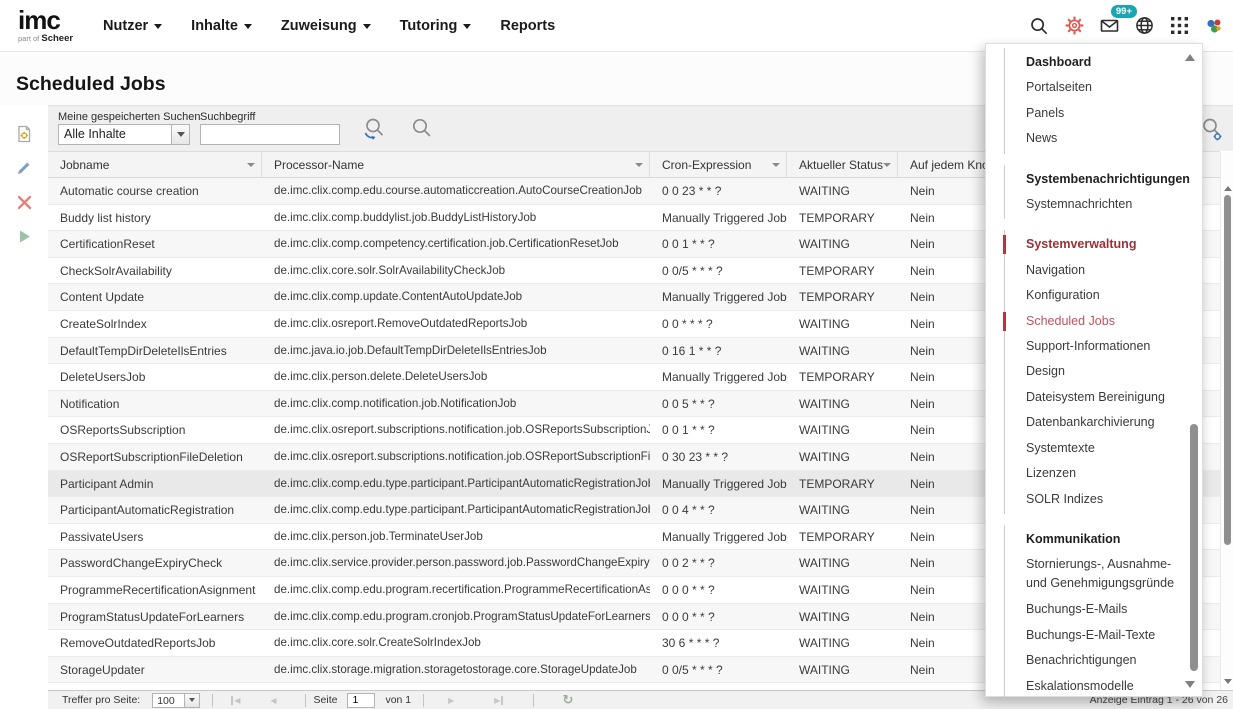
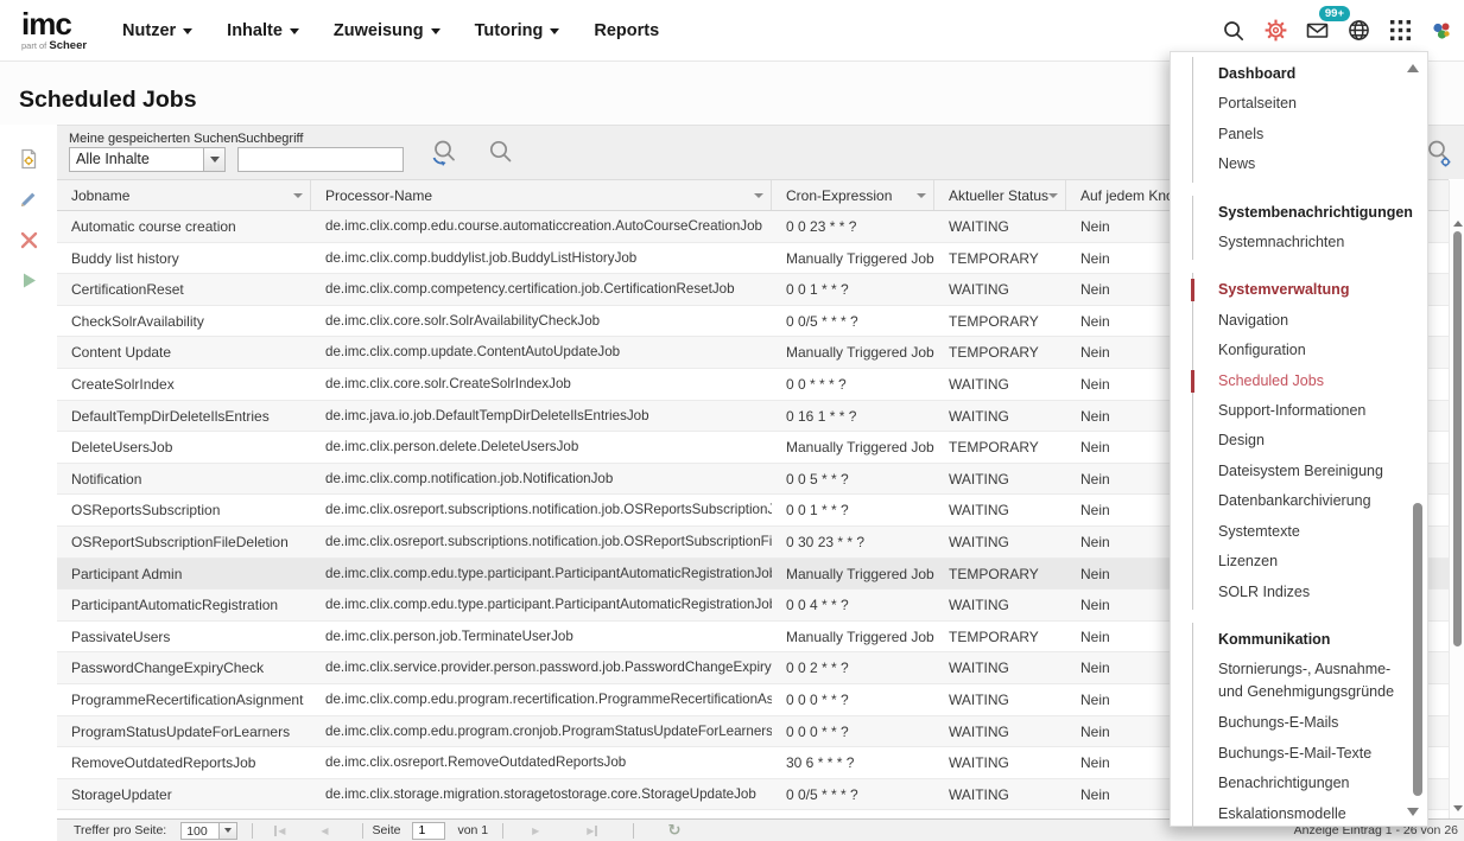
  imc
  part of Scheer
  Nutzer
  Inhalte
  Zuweisung
  Tutoring
  Reports
  99+
  Scheduled Jobs
  Meine gespeicherten Suchen
  Alle Inhalte
  Suchbegriff
  Jobname
  Processor-Name
  Cron-Expression
  Aktueller Status
  Automatic course creation
  de.imc.clix.comp.edu.course.automaticcreation.AutoCourseCreationJob
  0 0 23 * * ?
  WAITING
  Nein
  Buddy list history
  de.imc.clix.comp.buddylist.job.BuddyListHistoryJob
  Manually Triggered Job
  TEMPORARY
  Nein
  CertificationReset
  de.imc.clix.comp.competency.certification.job.CertificationResetJob
  0 0 1 * * ?
  WAITING
  Nein
  CheckSolrAvailability
  de.imc.clix.core.solr.SolrAvailabilityCheckJob
  0 0/5 * * * ?
  TEMPORARY
  Nein
  Content Update
  de.imc.clix.comp.update.ContentAutoUpdateJob
  Manually Triggered Job
  TEMPORARY
  Nein
  CreateSolrIndex
- de.imc.clix.osreport.RemoveOutdatedReportsJob
+ de.imc.clix.core.solr.CreateSolrIndexJob
  0 0 * * * ?
  WAITING
  Nein
  DefaultTempDirDeleteIlsEntries
  de.imc.java.io.job.DefaultTempDirDeleteIlsEntriesJob
  0 16 1 * * ?
  WAITING
  Nein
  DeleteUsersJob
  de.imc.clix.person.delete.DeleteUsersJob
  Manually Triggered Job
  TEMPORARY
  Nein
  Notification
  de.imc.clix.comp.notification.job.NotificationJob
  0 0 5 * * ?
  WAITING
  Nein
  OSReportsSubscription
  de.imc.clix.osreport.subscriptions.notification.job.OSReportsSubscriptionJ
  0 0 1 * * ?
  WAITING
  Nein
  OSReportSubscriptionFileDeletion
  de.imc.clix.osreport.subscriptions.notification.job.OSReportSubscriptionFi
  0 30 23 * * ?
  WAITING
  Nein
  Participant Admin
  de.imc.clix.comp.edu.type.participant.ParticipantAutomaticRegistrationJo
  Manually Triggered Job
  TEMPORARY
  Nein
  ParticipantAutomaticRegistration
  de.imc.clix.comp.edu.type.participant.ParticipantAutomaticRegistrationJo
  0 0 4 * * ?
  WAITING
  Nein
  PassivateUsers
  de.imc.clix.person.job.TerminateUserJob
  Manually Triggered Job
  TEMPORARY
  Nein
  PasswordChangeExpiryCheck
  de.imc.clix.service.provider.person.password.job.PasswordChangeExpiry
  0 0 2 * * ?
  WAITING
  Nein
  ProgrammeRecertificationAsignment
  de.imc.clix.comp.edu.program.recertification.ProgrammeRecertificationAs
  0 0 0 * * ?
  WAITING
  Nein
  ProgramStatusUpdateForLearners
  de.imc.clix.comp.edu.program.cronjob.ProgramStatusUpdateForLearners
  0 0 0 * * ?
  WAITING
  Nein
  RemoveOutdatedReportsJob
- de.imc.clix.core.solr.CreateSolrIndexJob
+ de.imc.clix.osreport.RemoveOutdatedReportsJob
  30 6 * * * ?
  WAITING
  Nein
  StorageUpdater
  de.imc.clix.storage.migration.storagetostorage.core.StorageUpdateJob
  0 0/5 * * * ?
  WAITING
  Nein
  Treffer pro Seite:
  100
  ◀
  ◀
  Seite
  1
  von 1
  ▶
  ▶
  ↻
  Anzeige Eintrag 1 - 26 von 26
  Dashboard
  Portalseiten
  Panels
  News
  Systembenachrichtigungen
  Systemnachrichten
  Systemverwaltung
  Navigation
  Konfiguration
  Scheduled Jobs
  Support-Informationen
  Design
  Dateisystem Bereinigung
  Datenbankarchivierung
  Systemtexte
  Lizenzen
  SOLR Indizes
  Kommunikation
  Stornierungs-, Ausnahme-
  und Genehmigungsgründe
  Buchungs-E-Mails
  Buchungs-E-Mail-Texte
  Benachrichtigungen
  Eskalationsmodelle
